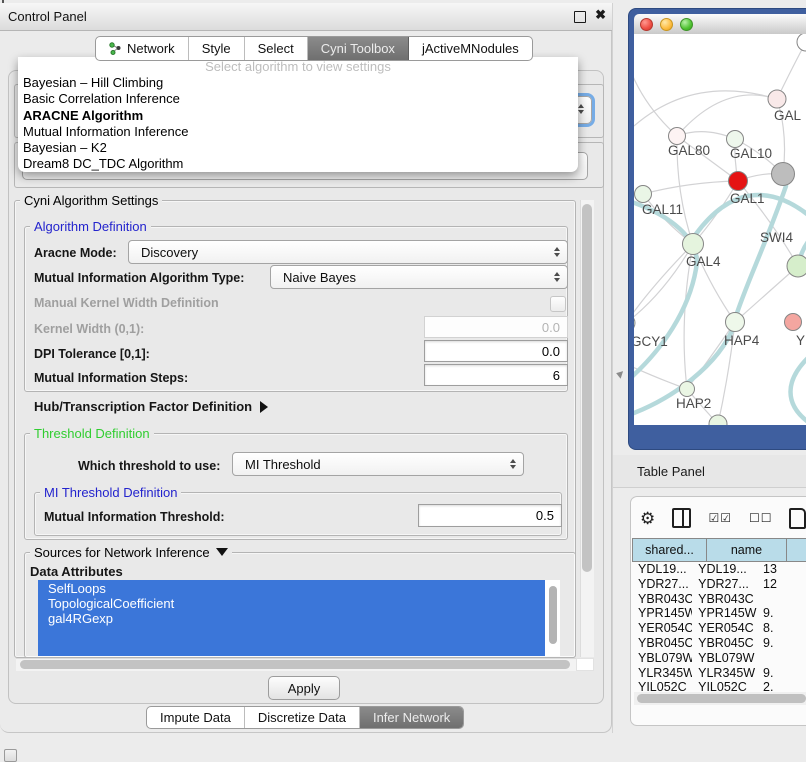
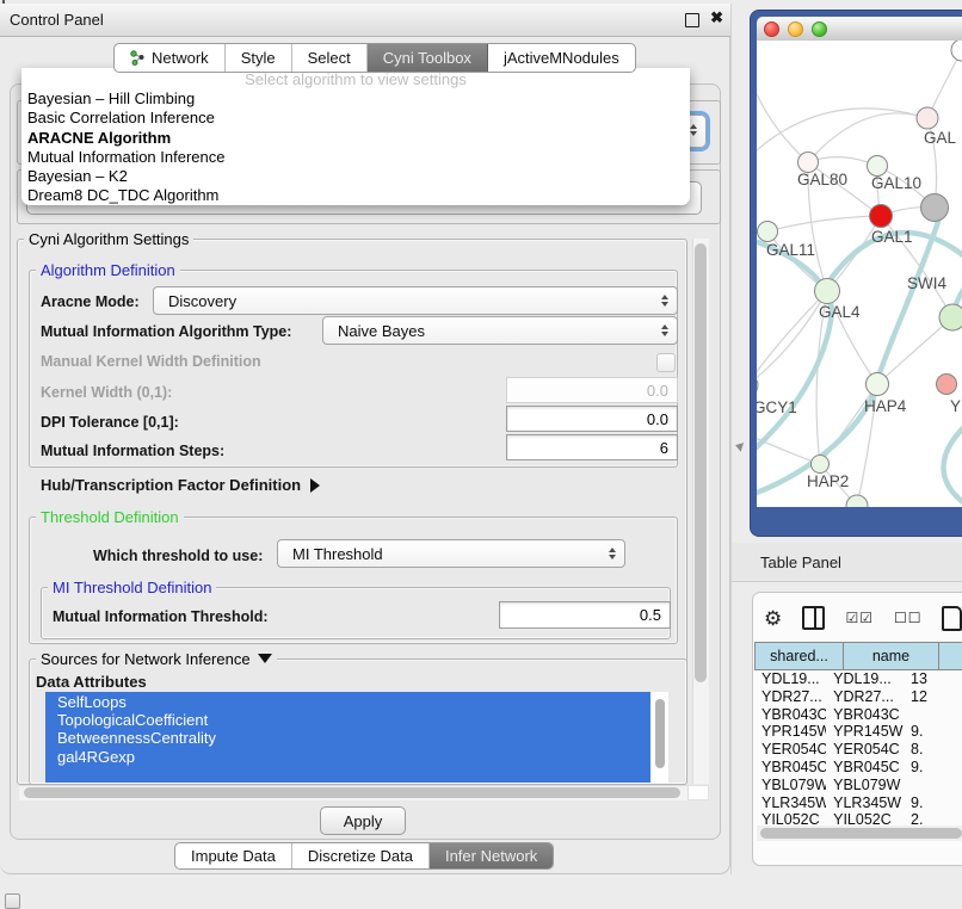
  Control Panel
  ✖
  Network
  Style
  Select
  Cyni Toolbox
  jActiveMNodules
  Select algorithm to view settings
  Bayesian – Hill Climbing
  Basic Correlation Inference
  ARACNE Algorithm
  Mutual Information Inference
  Bayesian – K2
  Dream8 DC_TDC Algorithm
  Cyni Algorithm Settings
  Algorithm Definition
  Aracne Mode:
  Discovery
  Mutual Information Algorithm Type:
  Naive Bayes
  Manual Kernel Width Definition
  Kernel Width (0,1):
  0.0
  DPI Tolerance [0,1]:
  0.0
  Mutual Information Steps:
  6
  Hub/Transcription Factor Definition
  Threshold Definition
  Which threshold to use:
  MI Threshold
  MI Threshold Definition
  Mutual Information Threshold:
  0.5
  Sources for Network Inference
  Data Attributes
  SelfLoops
  TopologicalCoefficient
+ BetweennessCentrality
  gal4RGexp
  Apply
  Impute Data
  Discretize Data
  Infer Network
  GAL
  GAL80
  GAL10
  GAL1
  GAL11
  GAL4
  SWI4
  HAP4
  Y
  GCY1
  HAP2
  Table Panel
  ⚙
  ☑☑
  ☐☐
  shared...
  name
  YDL19...
  YDL19...
  13
  YDR27...
  YDR27...
  12
  YBR043C
  YBR043C
  YPR145W
  YPR145W
  9.
  YER054C
  YER054C
  8.
  YBR045C
  YBR045C
  9.
  YBL079W
  YBL079W
  YLR345W
  YLR345W
  9.
  YIL052C
  YIL052C
  2.
